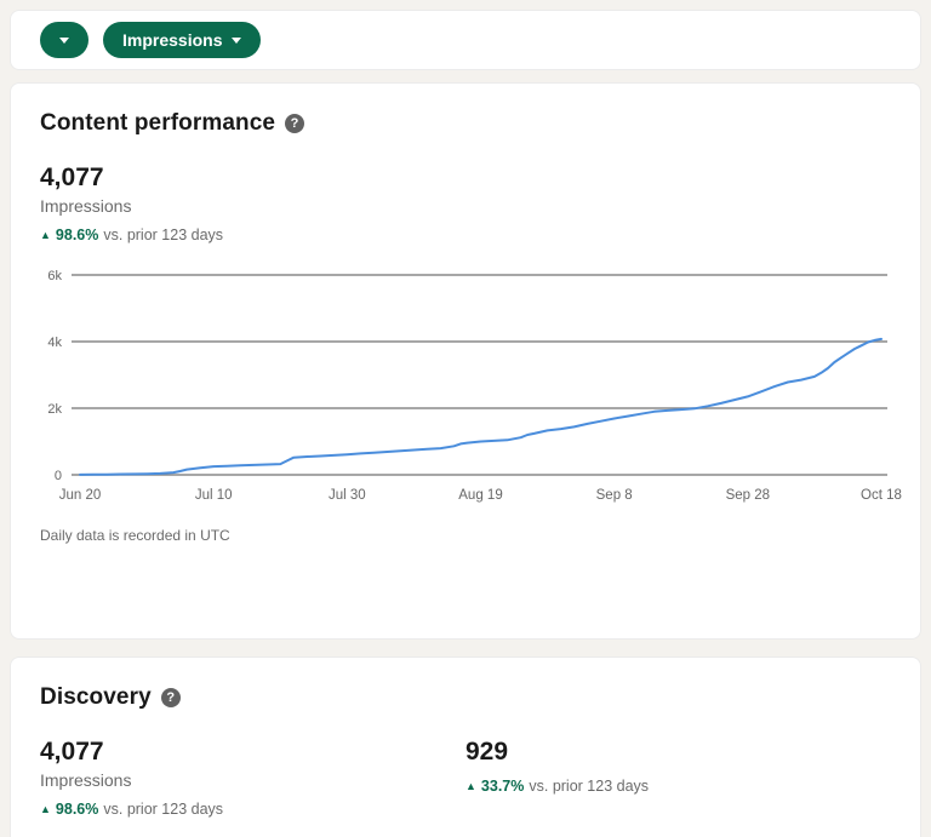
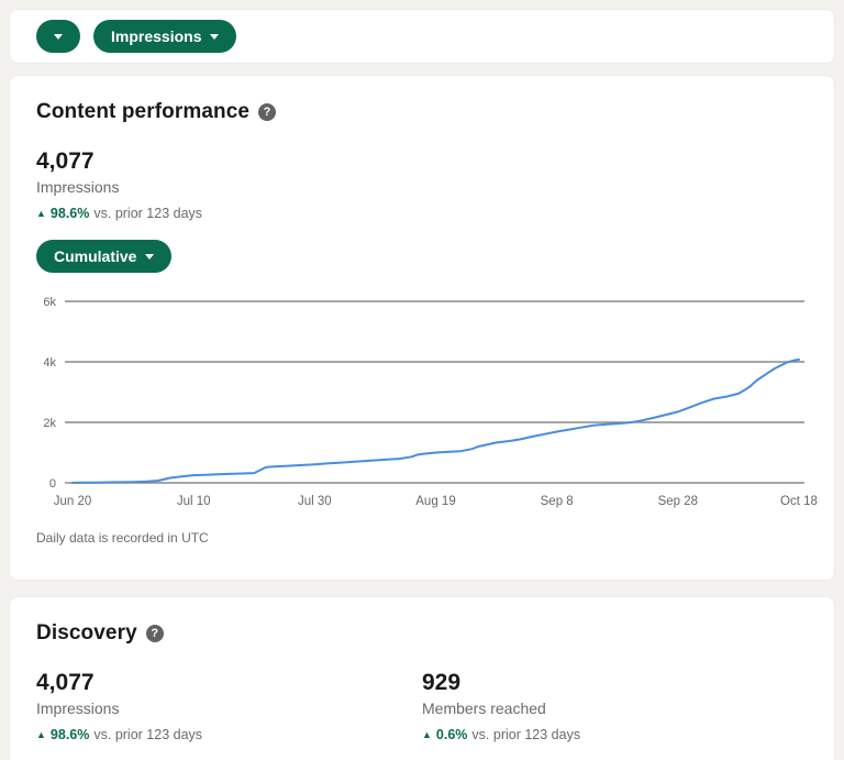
  Impressions
  Content performance
  ?
  4,077
  Impressions
  ▲
  98.6%
  vs. prior 123 days
+ Cumulative
  0
  2k
  4k
  6k
  Jun 20
  Jul 10
  Jul 30
  Aug 19
  Sep 8
  Sep 28
  Oct 18
  Daily data is recorded in UTC
  Discovery
  ?
  4,077
  Impressions
  ▲
  98.6%
  vs. prior 123 days
  929
+ Members reached
  ▲
- 33.7%
+ 0.6%
  vs. prior 123 days
